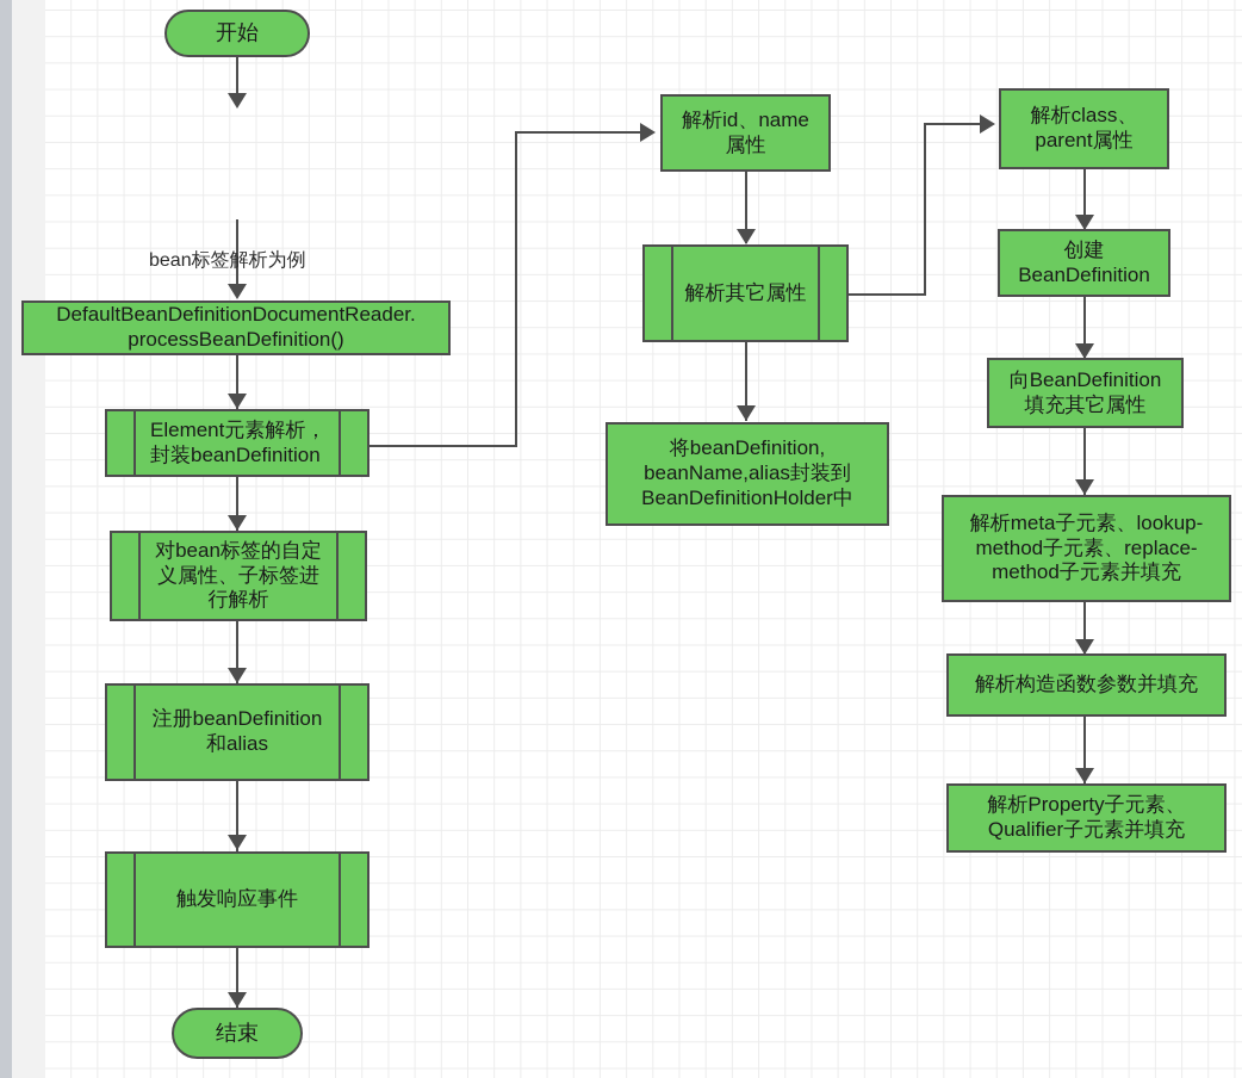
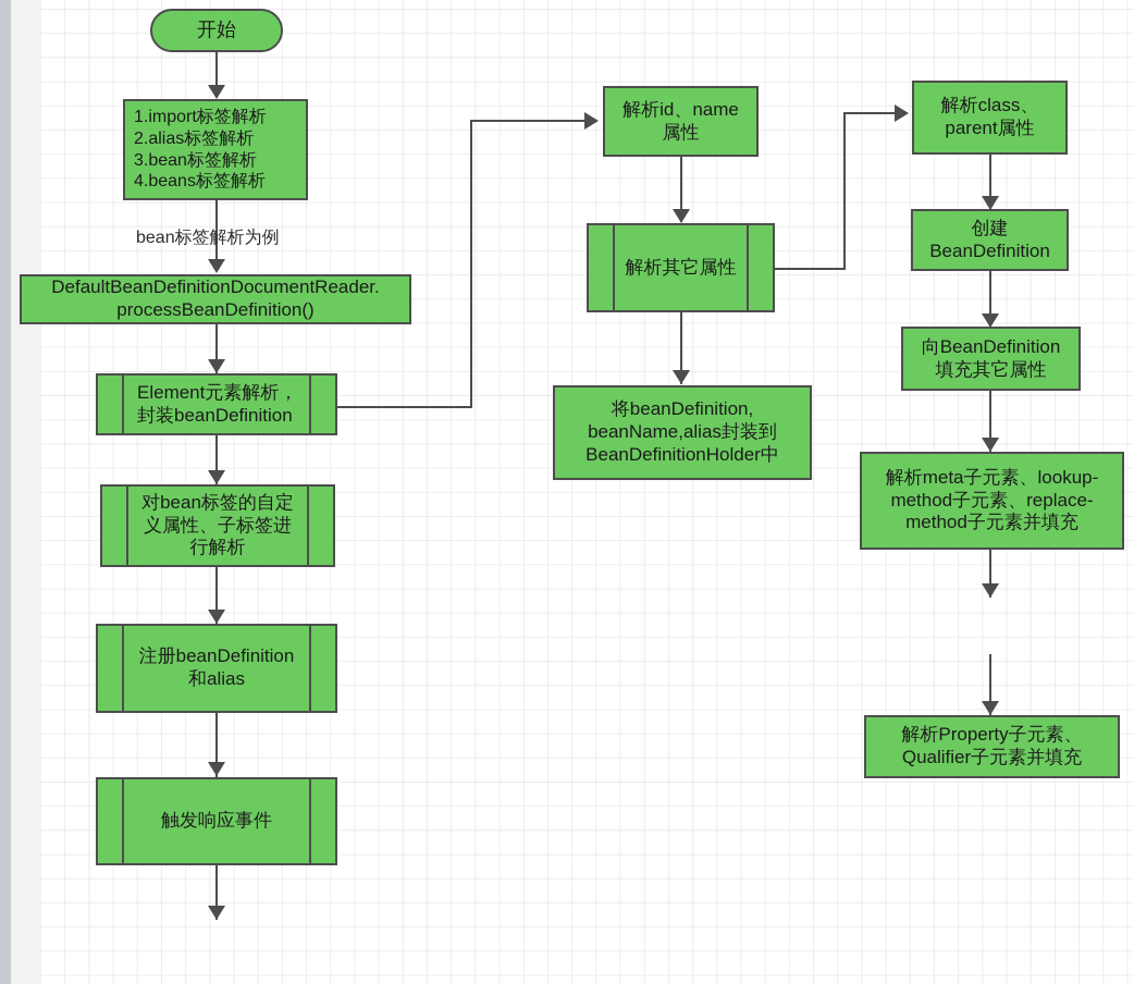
  开始
+ 1.import标签解析
+ 2.alias标签解析
+ 3.bean标签解析
+ 4.beans标签解析
  bean标签解析为例
  DefaultBeanDefinitionDocumentReader.
  processBeanDefinition()
  Element元素解析，
  封装beanDefinition
  对bean标签的自定
  义属性、子标签进
  行解析
  注册beanDefinition
  和alias
  触发响应事件
- 结束
  解析id、name
  属性
  解析其它属性
  将beanDefinition,
  beanName,alias封装到
  BeanDefinitionHolder中
  解析class、
  parent属性
  创建
  BeanDefinition
  向BeanDefinition
  填充其它属性
  解析meta子元素、lookup-
  method子元素、replace-
  method子元素并填充
- 解析构造函数参数并填充
  解析Property子元素、
  Qualifier子元素并填充
